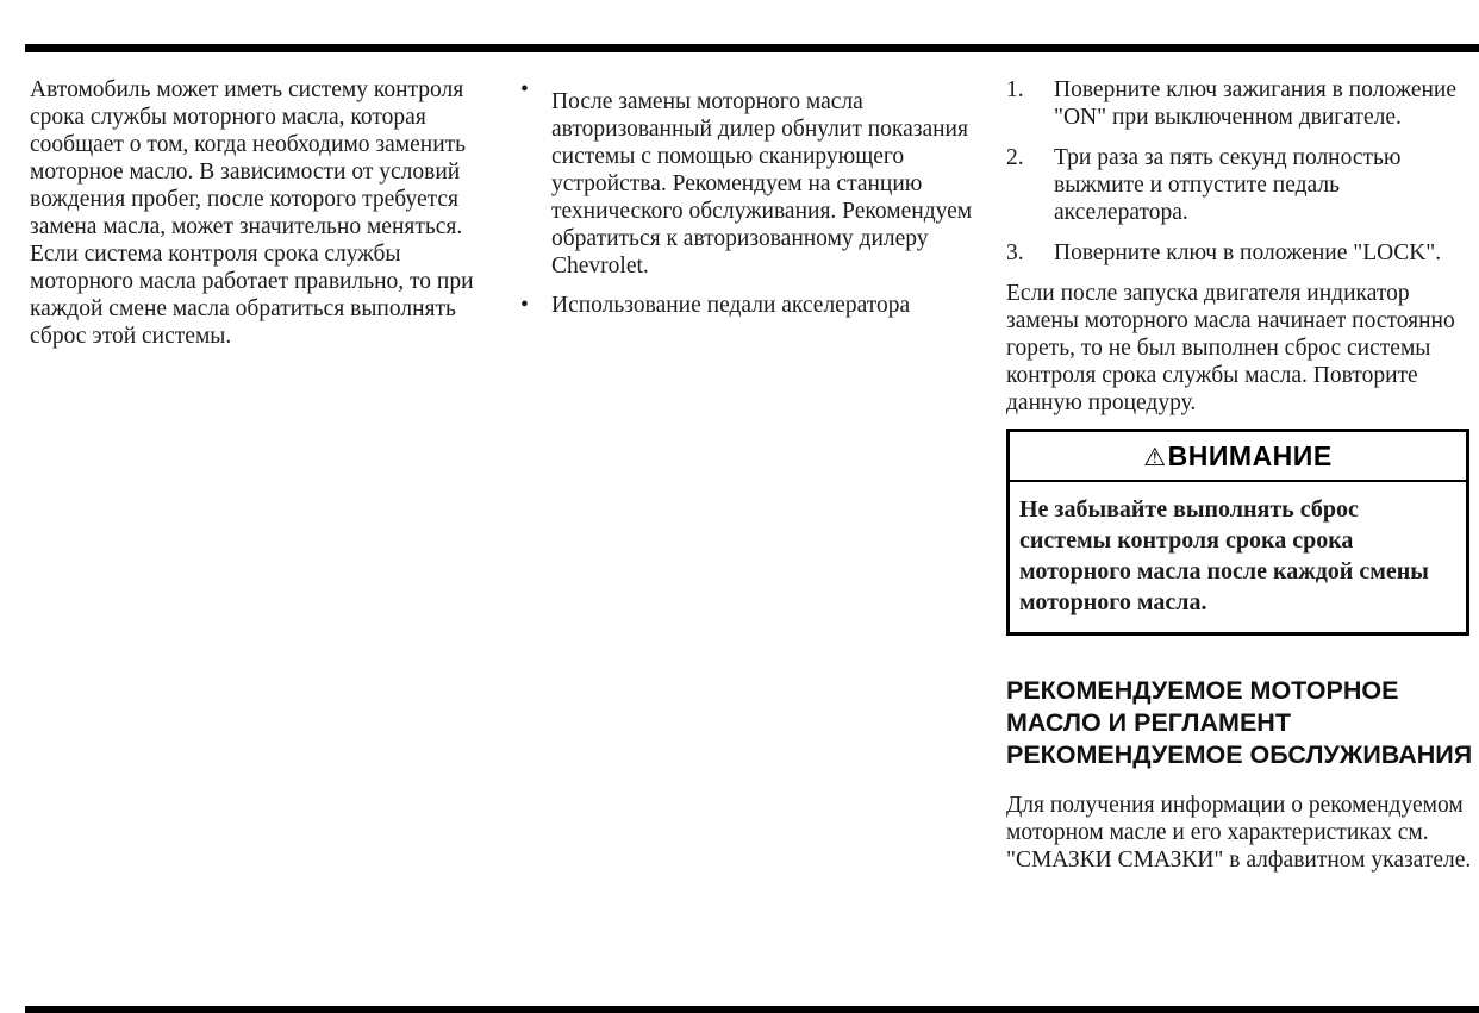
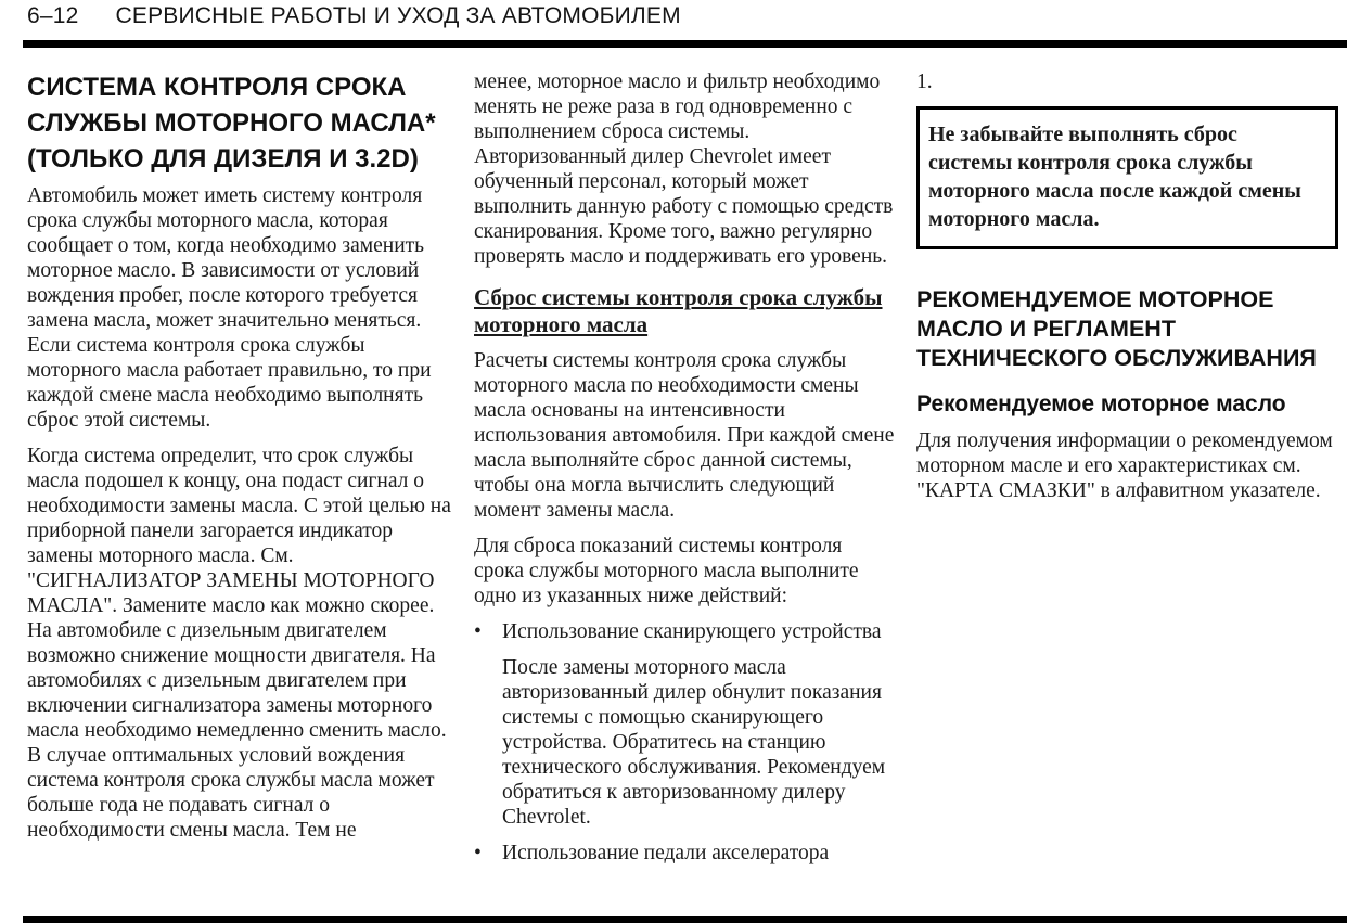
+ 6–12
+ СЕРВИСНЫЕ РАБОТЫ И УХОД ЗА АВТОМОБИЛЕМ
+ СИСТЕМА КОНТРОЛЯ СРОКА СЛУЖБЫ МОТОРНОГО МАСЛА* (ТОЛЬКО ДЛЯ ДИЗЕЛЯ И 3.2D)
- Автомобиль может иметь систему контроля срока службы моторного масла, которая сообщает о том, когда необходимо заменить моторное масло. В зависимости от условий вождения пробег, после которого требуется замена масла, может значительно меняться. Если система контроля срока службы моторного масла работает правильно, то при каждой смене масла обратиться выполнять сброс этой системы.
+ Автомобиль может иметь систему контроля срока службы моторного масла, которая сообщает о том, когда необходимо заменить моторное масло. В зависимости от условий вождения пробег, после которого требуется замена масла, может значительно меняться. Если система контроля срока службы моторного масла работает правильно, то при каждой смене масла необходимо выполнять сброс этой системы.
+ Когда система определит, что срок службы масла подошел к концу, она подаст сигнал о необходимости замены масла. С этой целью на приборной панели загорается индикатор замены моторного масла. См. "СИГНАЛИЗАТОР ЗАМЕНЫ МОТОРНОГО МАСЛА". Замените масло как можно скорее. На автомобиле с дизельным двигателем возможно снижение мощности двигателя. На автомобилях с дизельным двигателем при включении сигнализатора замены моторного масла необходимо немедленно сменить масло. В случае оптимальных условий вождения система контроля срока службы масла может больше года не подавать сигнал о необходимости смены масла. Тем не
+ менее, моторное масло и фильтр необходимо менять не реже раза в год одновременно с выполнением сброса системы. Авторизованный дилер Chevrolet имеет обученный персонал, который может выполнить данную работу с помощью средств сканирования. Кроме того, важно регулярно проверять масло и поддерживать его уровень.
+ Сброс системы контроля срока службы моторного масла
+ Расчеты системы контроля срока службы моторного масла по необходимости смены масла основаны на интенсивности использования автомобиля. При каждой смене масла выполняйте сброс данной системы, чтобы она могла вычислить следующий момент замены масла.
+ Для сброса показаний системы контроля срока службы моторного масла выполните одно из указанных ниже действий:
  •
+ Использование сканирующего устройства
- После замены моторного масла авторизованный дилер обнулит показания системы с помощью сканирующего устройства. Рекомендуем на станцию технического обслуживания. Рекомендуем обратиться к авторизованному дилеру Chevrolet.
+ После замены моторного масла авторизованный дилер обнулит показания системы с помощью сканирующего устройства. Обратитесь на станцию технического обслуживания. Рекомендуем обратиться к авторизованному дилеру Chevrolet.
  •
  Использование педали акселератора
  1.
- Поверните ключ зажигания в положение "ON" при выключенном двигателе.
- 2.
- Три раза за пять секунд полностью выжмите и отпустите педаль акселератора.
- 3.
- Поверните ключ в положение "LOCK".
- Если после запуска двигателя индикатор замены моторного масла начинает постоянно гореть, то не был выполнен сброс системы контроля срока службы масла. Повторите данную процедуру.
- ⚠ВНИМАНИЕ
- Не забывайте выполнять сброс системы контроля срока срока моторного масла после каждой смены моторного масла.
+ Не забывайте выполнять сброс системы контроля срока службы моторного масла после каждой смены моторного масла.
- РЕКОМЕНДУЕМОЕ МОТОРНОЕ МАСЛО И РЕГЛАМЕНТ РЕКОМЕНДУЕМОЕ ОБСЛУЖИВАНИЯ
+ РЕКОМЕНДУЕМОЕ МОТОРНОЕ МАСЛО И РЕГЛАМЕНТ ТЕХНИЧЕСКОГО ОБСЛУЖИВАНИЯ
+ Рекомендуемое моторное масло
- Для получения информации о рекомендуемом моторном масле и его характеристиках см. "СМАЗКИ СМАЗКИ" в алфавитном указателе.
+ Для получения информации о рекомендуемом моторном масле и его характеристиках см. "КАРТА СМАЗКИ" в алфавитном указателе.
